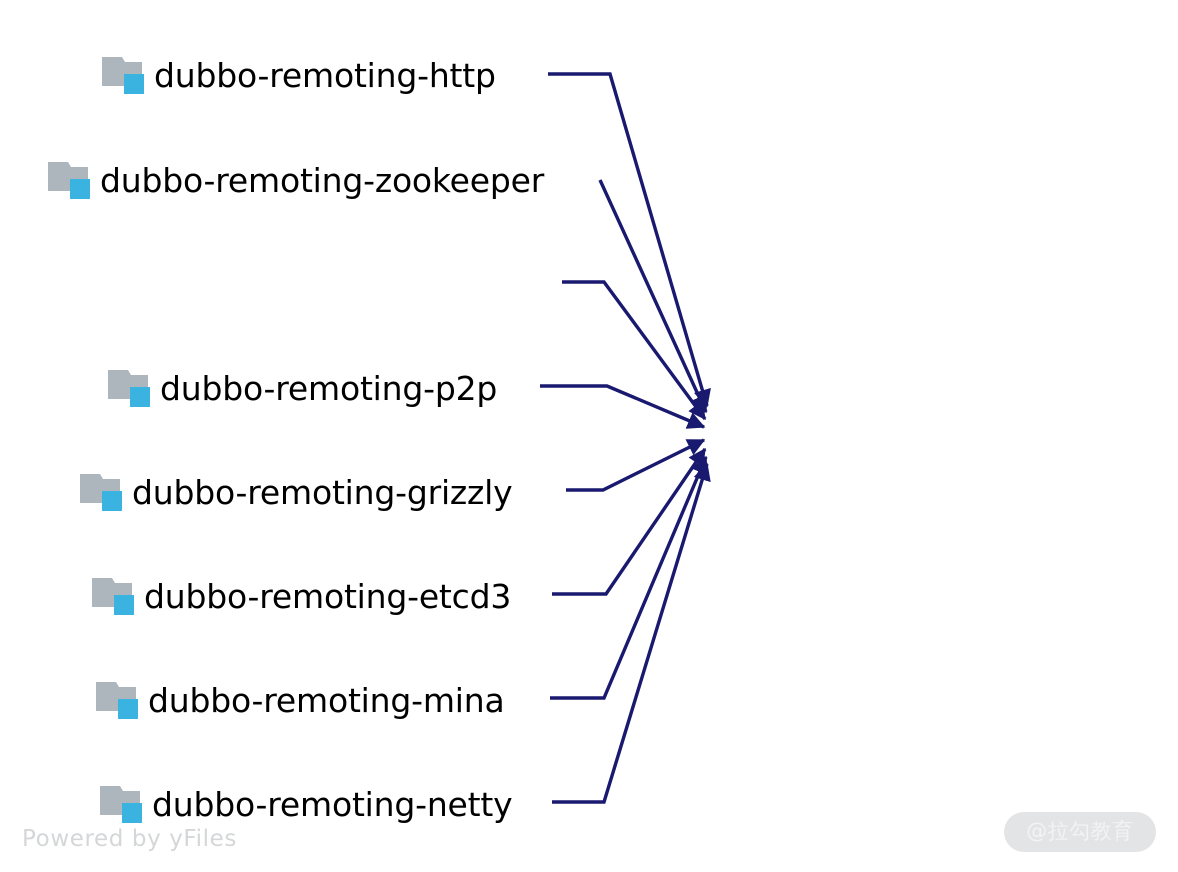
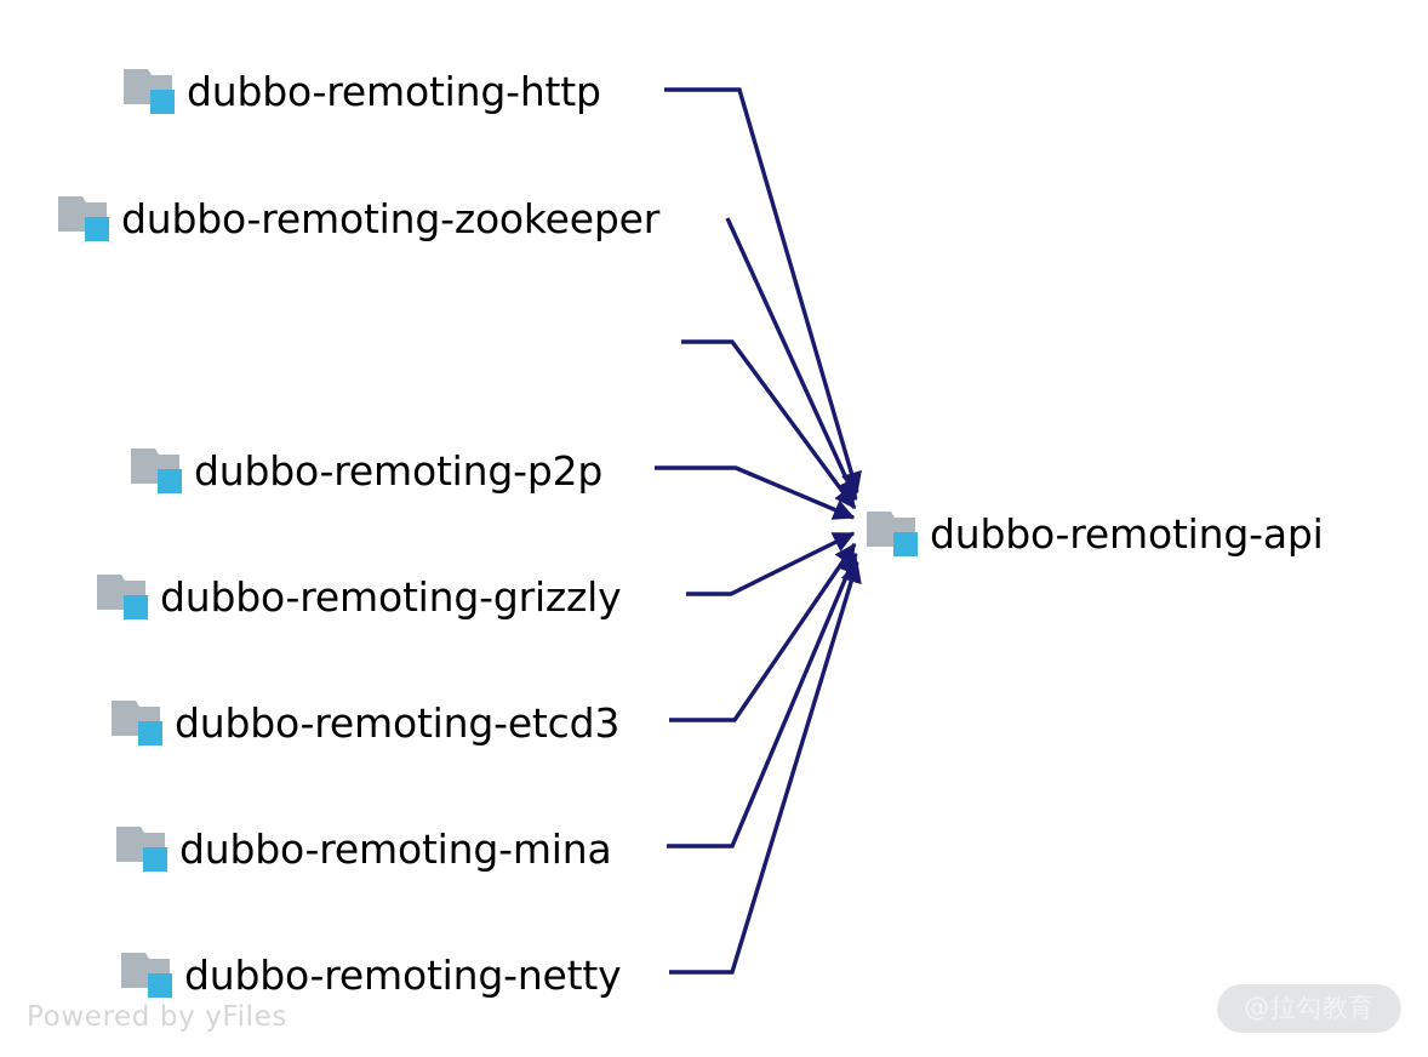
  dubbo-remoting-http
  dubbo-remoting-zookeeper
  dubbo-remoting-p2p
  dubbo-remoting-grizzly
  dubbo-remoting-etcd3
  dubbo-remoting-mina
  dubbo-remoting-netty
+ dubbo-remoting-api
  Powered by yFiles
